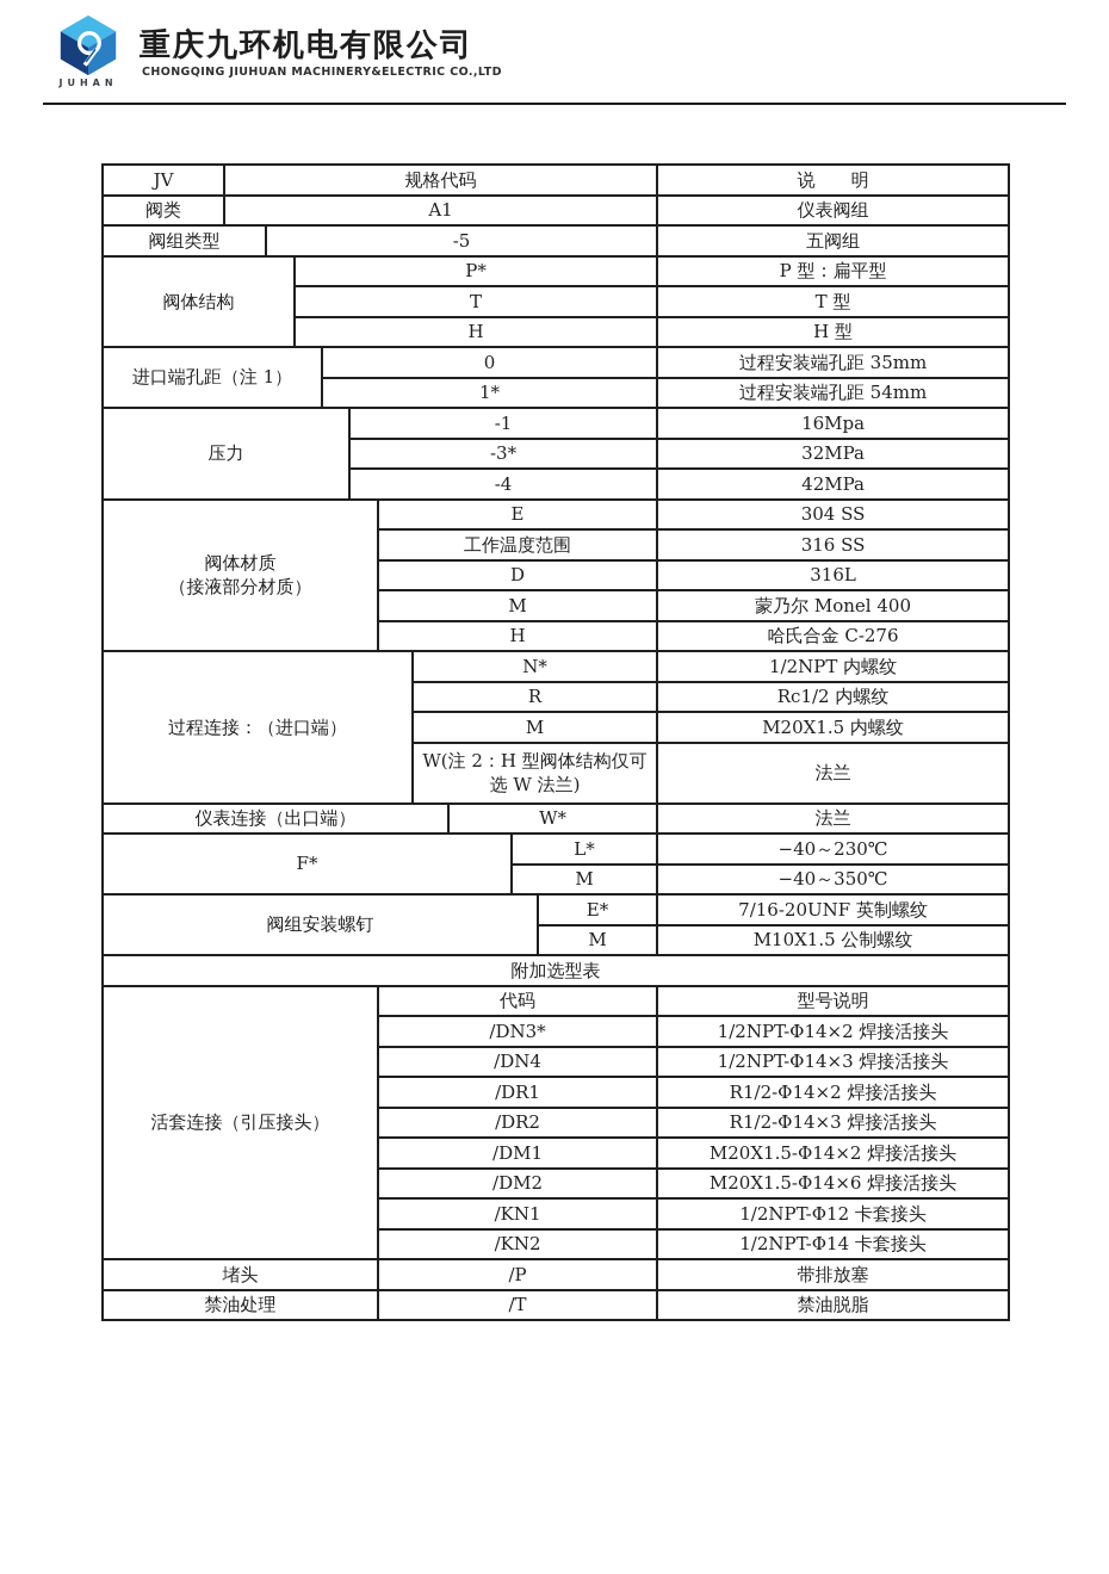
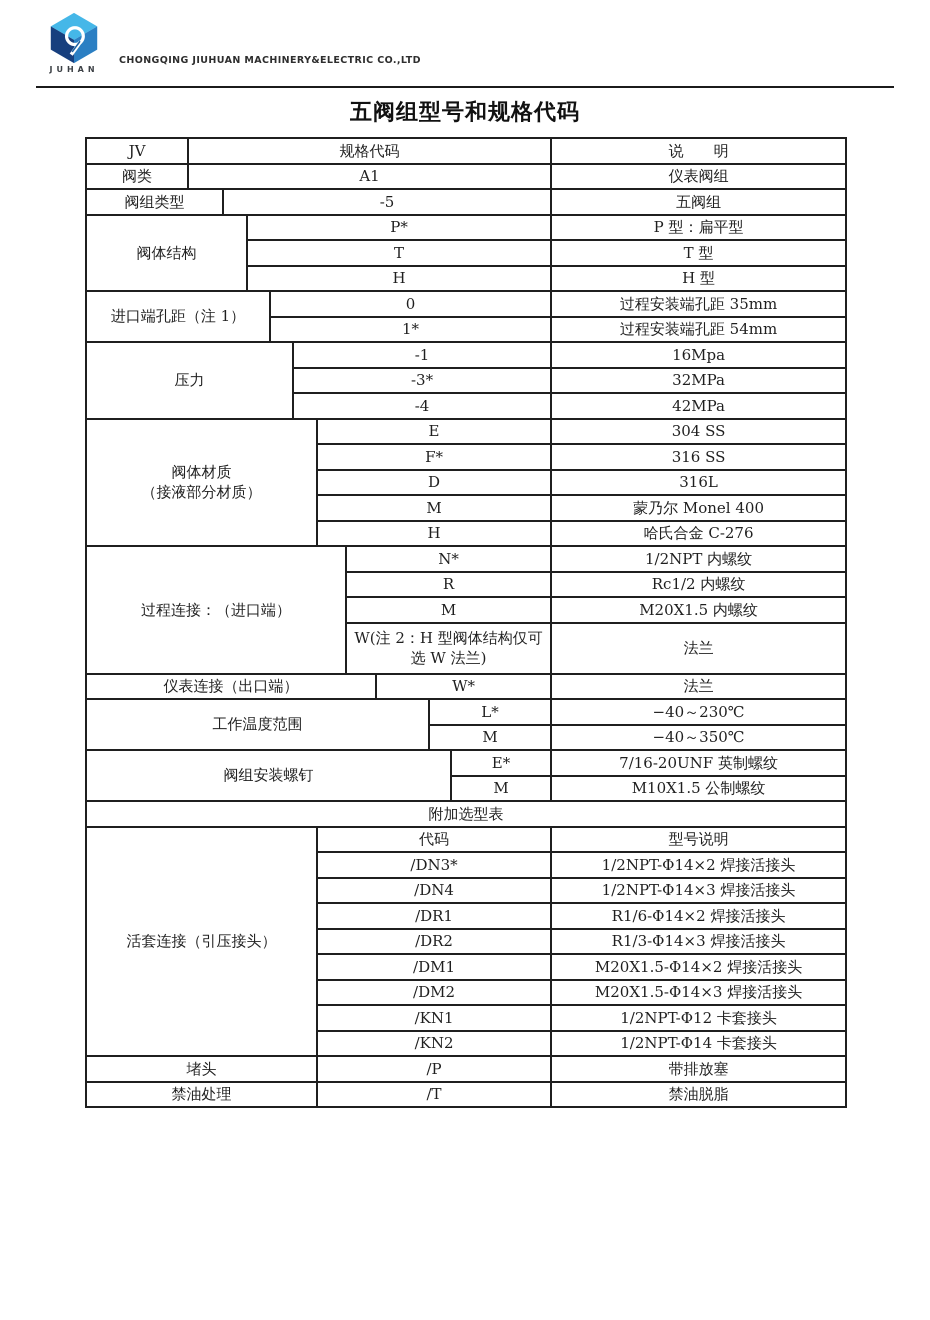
  JUHAN
- 重庆九环机电有限公司
  CHONGQING JIUHUAN MACHINERY&ELECTRIC CO.,LTD
+ 五阀组型号和规格代码
  JV	规格代码	说 明
  阀类	A1	仪表阀组
  阀组类型	-5	五阀组
  阀体结构	P*	P 型：扁平型
  T	T 型
  H	H 型
  进口端孔距（注 1）	0	过程安装端孔距 35mm
  1*	过程安装端孔距 54mm
  压力	-1	16Mpa
  -3*	32MPa
  -4	42MPa
  阀体材质 （接液部分材质）	E	304 SS
- 工作温度范围	316 SS
+ F*	316 SS
  D	316L
  M	蒙乃尔 Monel 400
  H	哈氏合金 C-276
  过程连接：（进口端）	N*	1/2NPT 内螺纹
  R	Rc1/2 内螺纹
  M	M20X1.5 内螺纹
  W(注 2：H 型阀体结构仅可 选 W 法兰)	法兰
  仪表连接（出口端）	W*	法兰
- F*	L*	−40～230℃
+ 工作温度范围	L*	−40～230℃
  M	−40～350℃
  阀组安装螺钉	E*	7/16-20UNF 英制螺纹
  M	M10X1.5 公制螺纹
  附加选型表
  活套连接（引压接头）	代码	型号说明
  /DN3*	1/2NPT-Φ14×2 焊接活接头
  /DN4	1/2NPT-Φ14×3 焊接活接头
- /DR1	R1/2-Φ14×2 焊接活接头
+ /DR1	R1/6-Φ14×2 焊接活接头
- /DR2	R1/2-Φ14×3 焊接活接头
+ /DR2	R1/3-Φ14×3 焊接活接头
  /DM1	M20X1.5-Φ14×2 焊接活接头
- /DM2	M20X1.5-Φ14×6 焊接活接头
+ /DM2	M20X1.5-Φ14×3 焊接活接头
  /KN1	1/2NPT-Φ12 卡套接头
  /KN2	1/2NPT-Φ14 卡套接头
  堵头	/P	带排放塞
  禁油处理	/T	禁油脱脂
